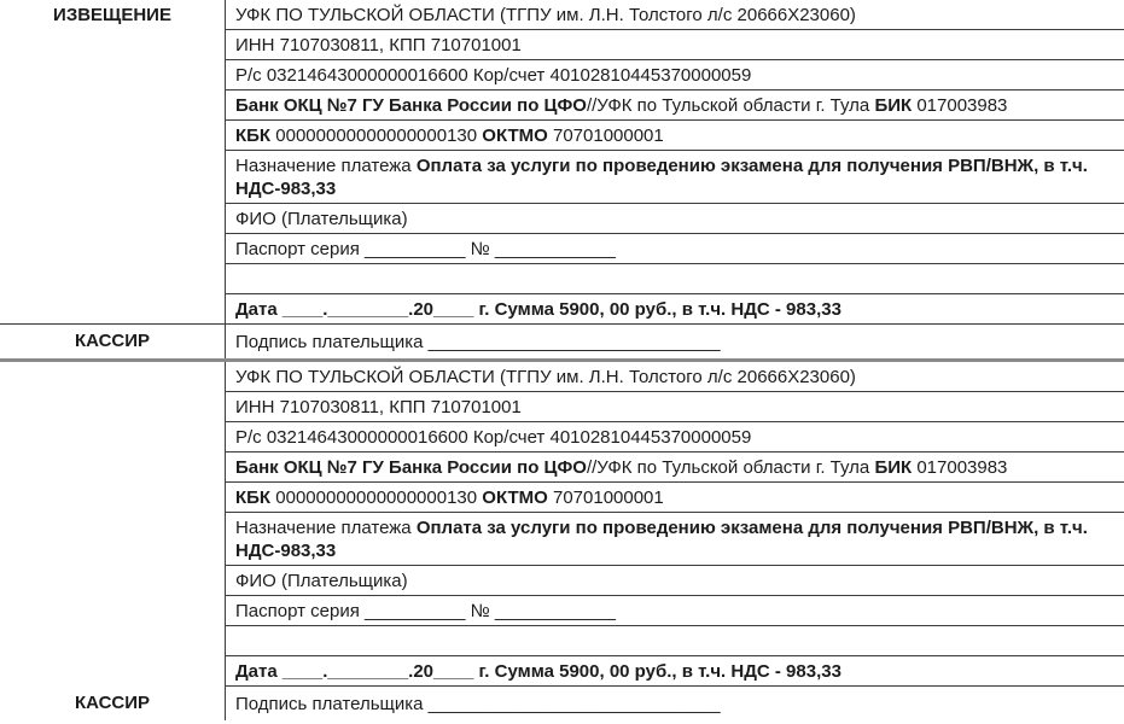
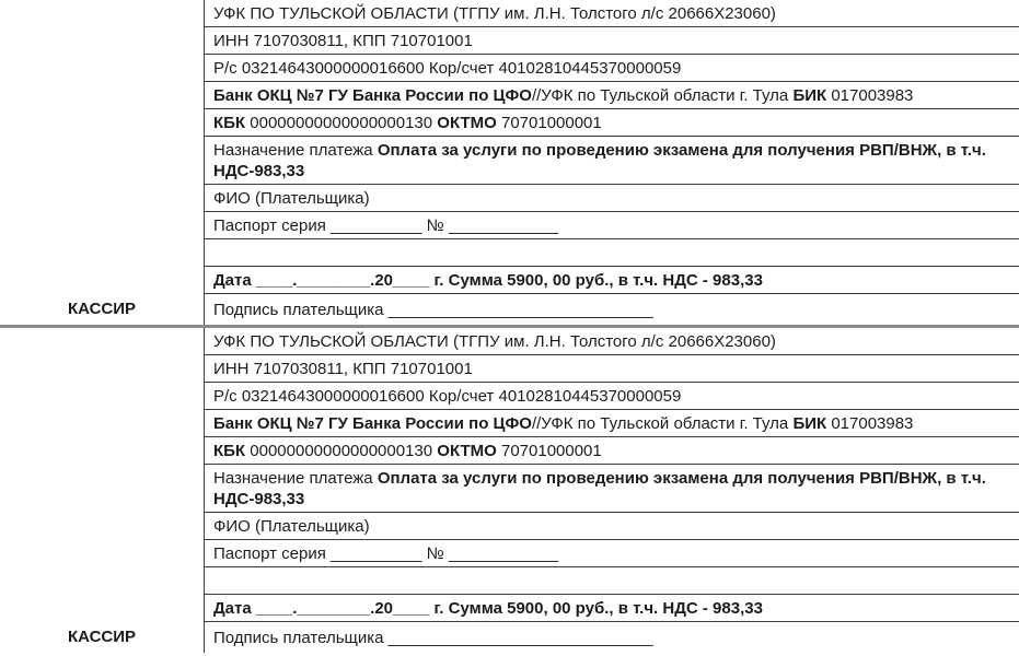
- ИЗВЕЩЕНИЕ
  УФК ПО ТУЛЬСКОЙ ОБЛАСТИ (ТГПУ им. Л.Н. Толстого л/с 20666X23060)
  ИНН 7107030811, КПП 710701001
  Р/с 03214643000000016600 Кор/счет 40102810445370000059
  Банк ОКЦ №7 ГУ Банка России по ЦФО//УФК по Тульской области г. Тула БИК 017003983
  КБК 00000000000000000130 ОКТМО 70701000001
  Назначение платежа Оплата за услуги по проведению экзамена для получения РВП/ВНЖ, в т.ч. НДС-983,33
  ФИО (Плательщика)
  Паспорт серия __________ № ____________
  Дата ____.________.20____ г. Сумма 5900, 00 руб., в т.ч. НДС - 983,33
  КАССИР
  Подпись плательщика _____________________________
  УФК ПО ТУЛЬСКОЙ ОБЛАСТИ (ТГПУ им. Л.Н. Толстого л/с 20666X23060)
  ИНН 7107030811, КПП 710701001
  Р/с 03214643000000016600 Кор/счет 40102810445370000059
  Банк ОКЦ №7 ГУ Банка России по ЦФО//УФК по Тульской области г. Тула БИК 017003983
  КБК 00000000000000000130 ОКТМО 70701000001
  Назначение платежа Оплата за услуги по проведению экзамена для получения РВП/ВНЖ, в т.ч. НДС-983,33
  ФИО (Плательщика)
  Паспорт серия __________ № ____________
  Дата ____.________.20____ г. Сумма 5900, 00 руб., в т.ч. НДС - 983,33
  КАССИР
  Подпись плательщика _____________________________
